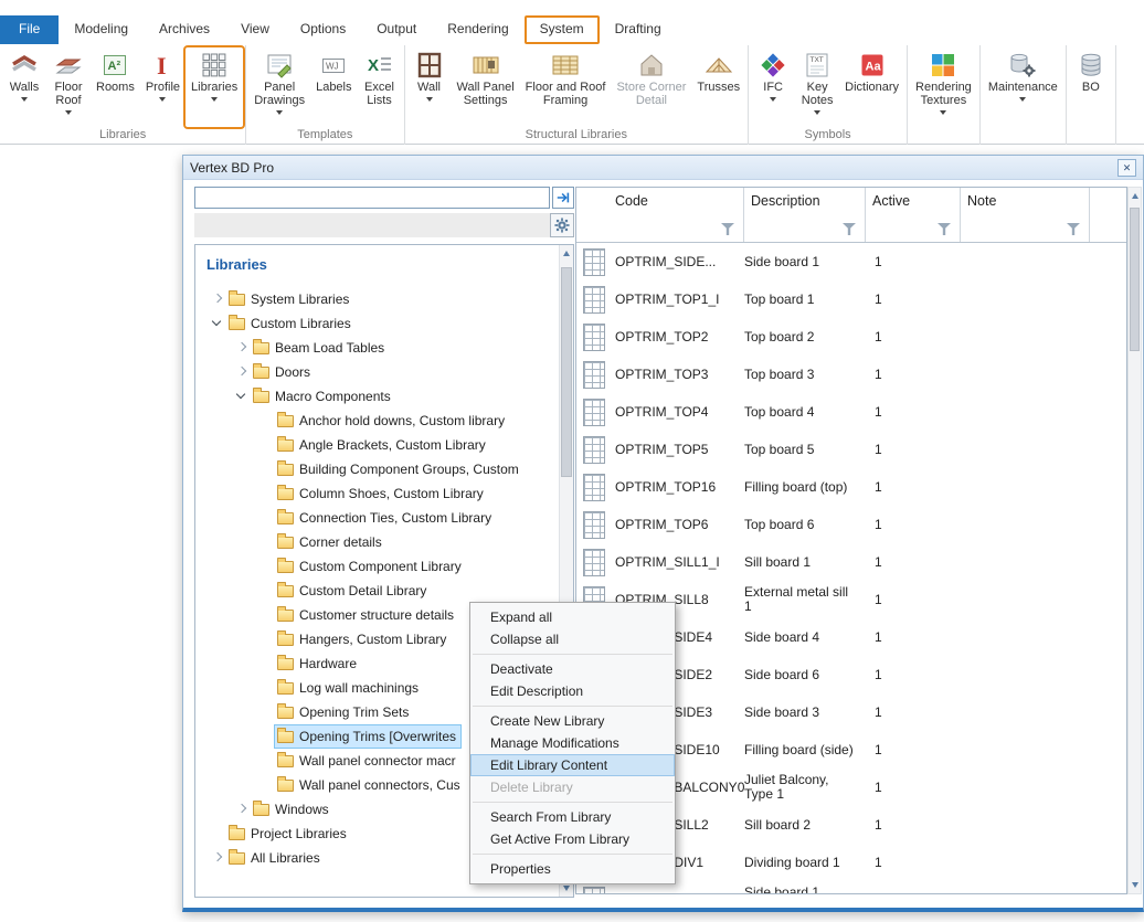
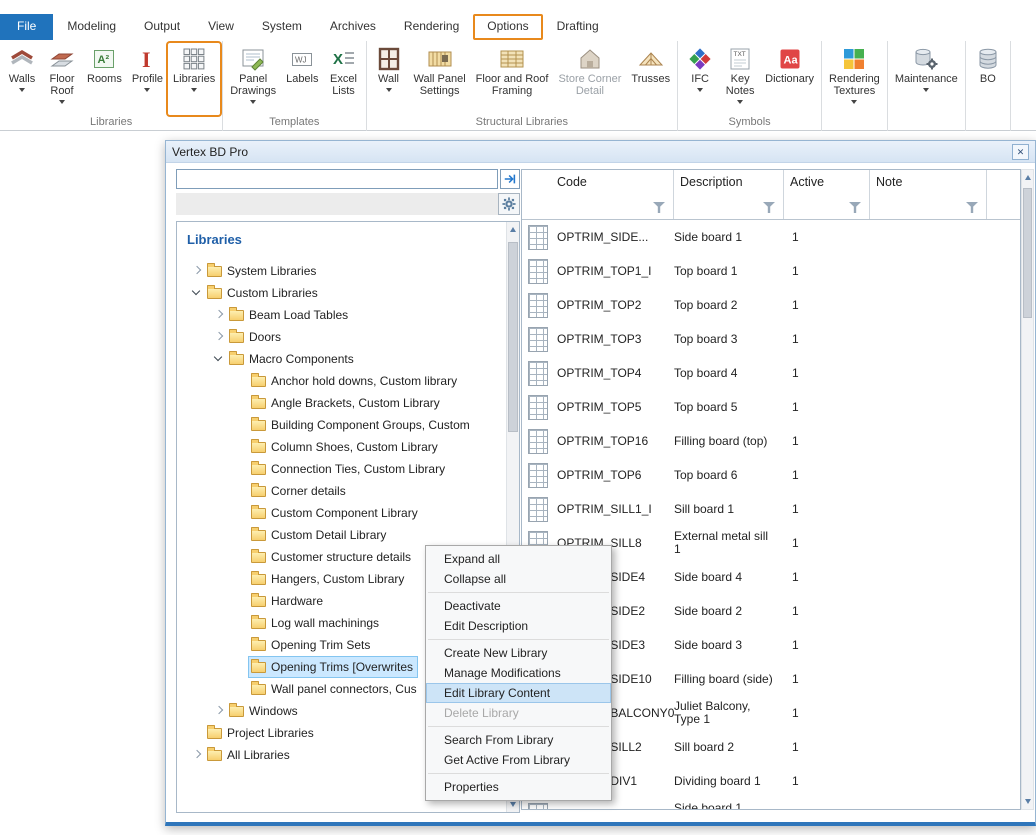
  File
  Modeling
- Archives
+ Output
  View
- Options
+ System
- Output
+ Archives
  Rendering
- System
+ Options
  Drafting
  Walls
  Floor
  Roof
  A²
  Rooms
  I
  Profile
  Libraries
  Libraries
  Panel
  Drawings
  WJ
  Labels
  X
  Excel
  Lists
  Templates
  Wall
  Wall Panel
  Settings
  Floor and Roof
  Framing
  Store Corner
  Detail
  Trusses
  Structural Libraries
  IFC
  Key
  Notes
  Aa
  Dictionary
  Symbols
  Rendering
  Textures
  Maintenance
  BO
  Vertex BD Pro
  Libraries
  System Libraries
  Custom Libraries
  Beam Load Tables
  Doors
  Macro Components
  Anchor hold downs, Custom library
  Angle Brackets, Custom Library
  Building Component Groups, Custom
  Column Shoes, Custom Library
  Connection Ties, Custom Library
  Corner details
  Custom Component Library
  Custom Detail Library
  Customer structure details
  Hangers, Custom Library
  Hardware
  Log wall machinings
  Opening Trim Sets
  Opening Trims [Overwrites
- Wall panel connector macr
  Wall panel connectors, Cus
  Windows
  Project Libraries
  All Libraries
  Code
  Description
  Active
  Note
  OPTRIM_SIDE...
  Side board 1
  1
  OPTRIM_TOP1_I
  Top board 1
  1
  OPTRIM_TOP2
  Top board 2
  1
  OPTRIM_TOP3
  Top board 3
  1
  OPTRIM_TOP4
  Top board 4
  1
  OPTRIM_TOP5
  Top board 5
  1
  OPTRIM_TOP16
  Filling board (top)
  1
  OPTRIM_TOP6
  Top board 6
  1
  OPTRIM_SILL1_I
  Sill board 1
  1
  OPTRIM_SILL8
  External metal sill 1
  1
  Side board 4
  1
- Side board 6
+ Side board 2
  1
  Side board 3
  1
  Filling board (side)
  1
  Juliet Balcony, Type 1
  1
  Sill board 2
  1
  Dividing board 1
  1
  Expand all
  Collapse all
  Deactivate
  Edit Description
  Create New Library
  Manage Modifications
  Edit Library Content
  Delete Library
  Search From Library
  Get Active From Library
  Properties
